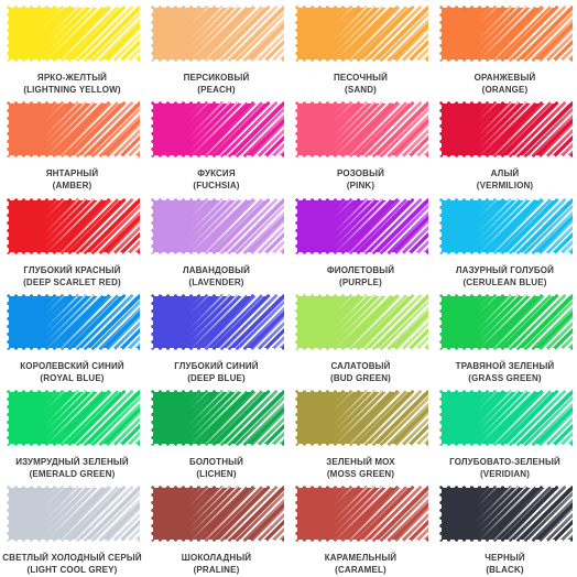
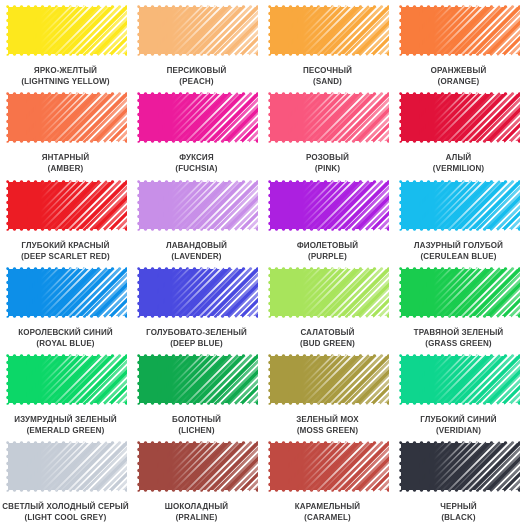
  ЯРКО-ЖЕЛТЫЙ
  (LIGHTNING YELLOW)
  ПЕРСИКОВЫЙ
  (PEACH)
  ПЕСОЧНЫЙ
  (SAND)
  ОРАНЖЕВЫЙ
  (ORANGE)
  ЯНТАРНЫЙ
  (AMBER)
  ФУКСИЯ
  (FUCHSIA)
  РОЗОВЫЙ
  (PINK)
  АЛЫЙ
  (VERMILION)
  ГЛУБОКИЙ КРАСНЫЙ
  (DEEP SCARLET RED)
  ЛАВАНДОВЫЙ
  (LAVENDER)
  ФИОЛЕТОВЫЙ
  (PURPLE)
  ЛАЗУРНЫЙ ГОЛУБОЙ
  (CERULEAN BLUE)
  КОРОЛЕВСКИЙ СИНИЙ
  (ROYAL BLUE)
- ГЛУБОКИЙ СИНИЙ
+ ГОЛУБОВАТО-ЗЕЛЕНЫЙ
  (DEEP BLUE)
  САЛАТОВЫЙ
  (BUD GREEN)
  ТРАВЯНОЙ ЗЕЛЕНЫЙ
  (GRASS GREEN)
  ИЗУМРУДНЫЙ ЗЕЛЕНЫЙ
  (EMERALD GREEN)
  БОЛОТНЫЙ
  (LICHEN)
  ЗЕЛЕНЫЙ МОХ
  (MOSS GREEN)
- ГОЛУБОВАТО-ЗЕЛЕНЫЙ
+ ГЛУБОКИЙ СИНИЙ
  (VERIDIAN)
  СВЕТЛЫЙ ХОЛОДНЫЙ СЕРЫЙ
  (LIGHT COOL GREY)
  ШОКОЛАДНЫЙ
  (PRALINE)
  КАРАМЕЛЬНЫЙ
  (CARAMEL)
  ЧЕРНЫЙ
  (BLACK)
